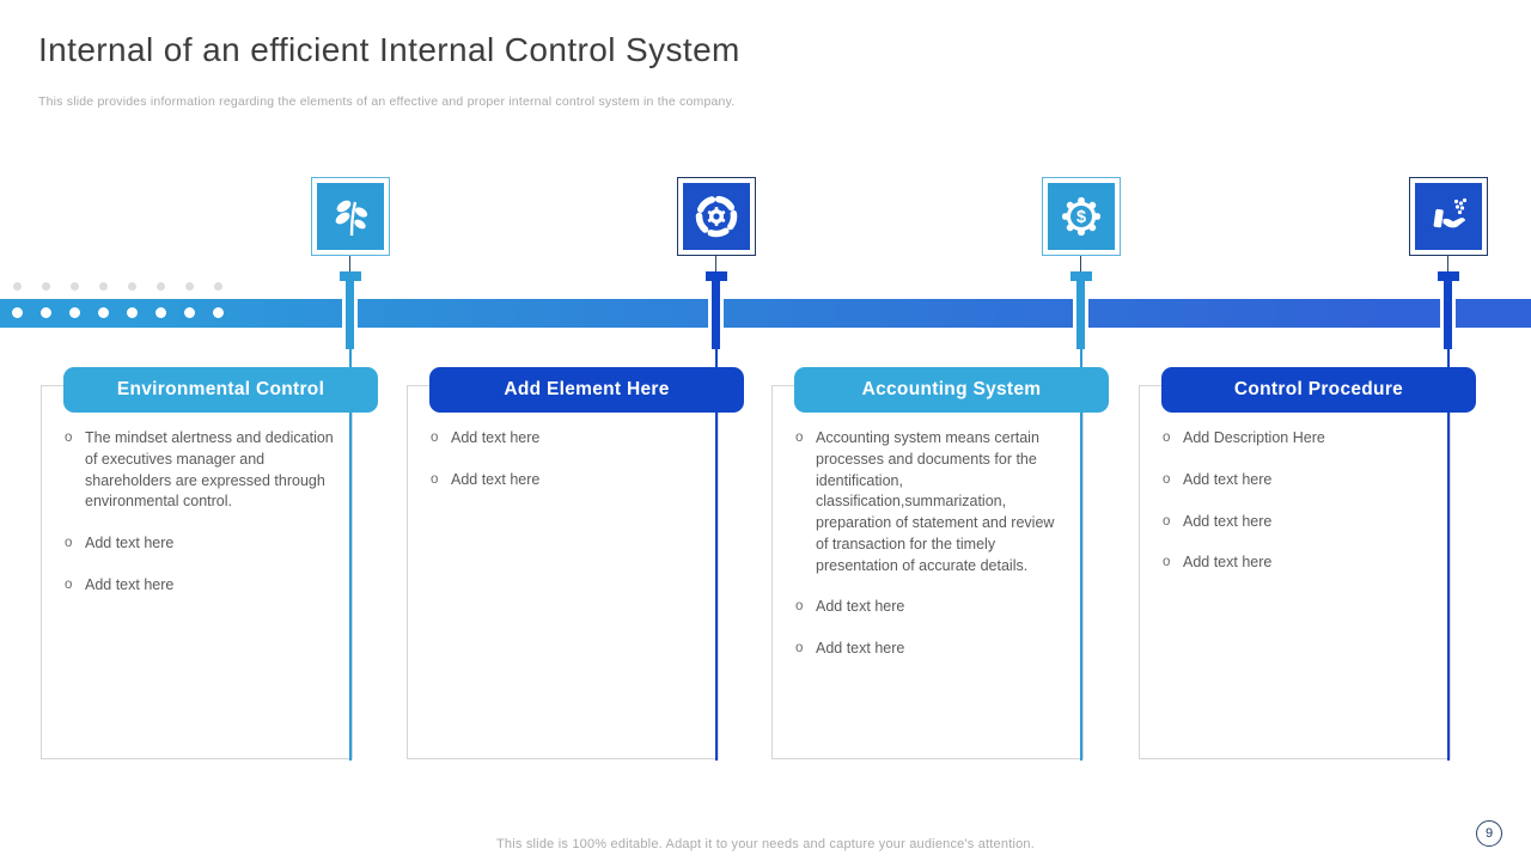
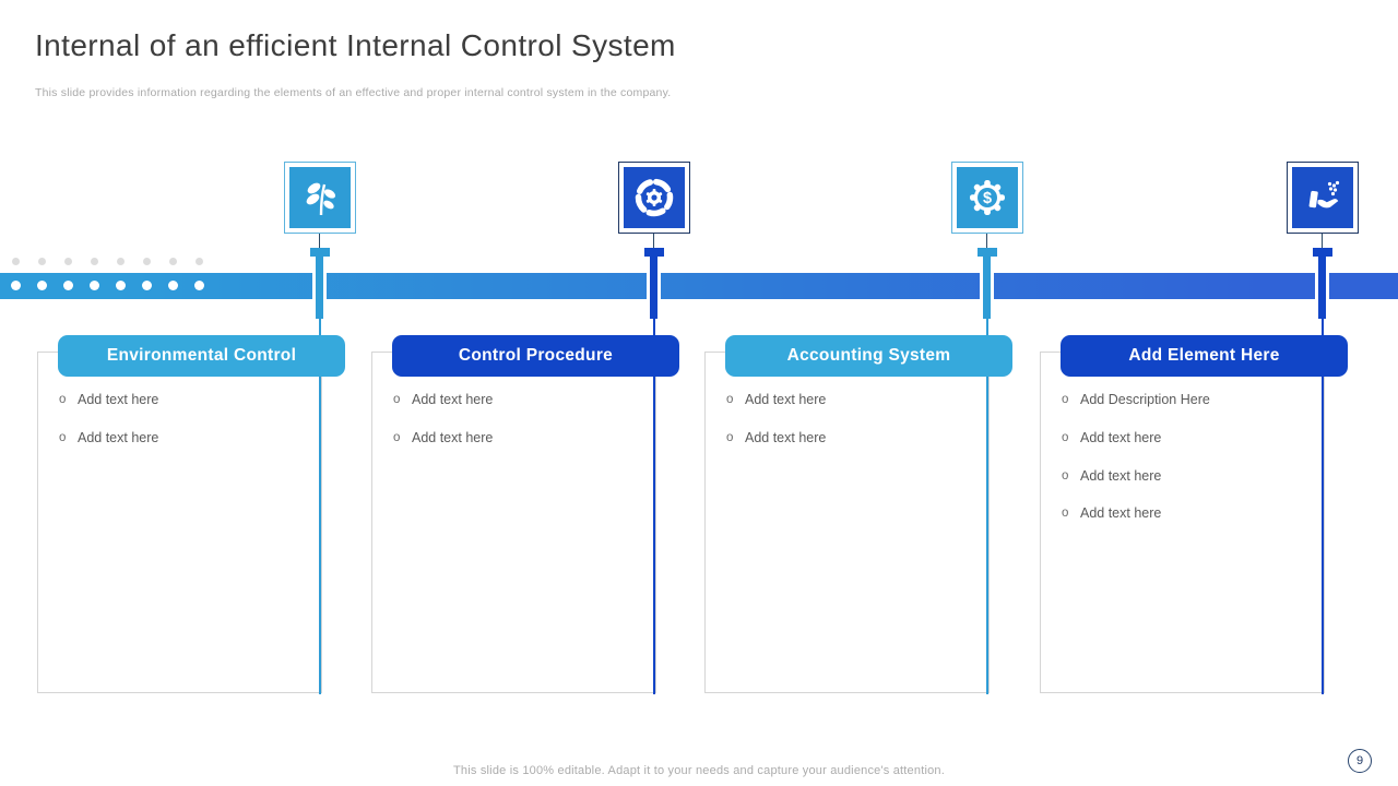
  Internal of an efficient Internal Control System
  This slide provides information regarding the elements of an effective and proper internal control system in the company.
  Environmental Control
- The mindset alertness and dedication of executives manager and shareholders are expressed through environmental control.
  Add text here
  Add text here
- Add Element Here
+ Control Procedure
  Add text here
  Add text here
  $
  Accounting System
- Accounting system means certain processes and documents for the identification, classification,summarization, preparation of statement and review of transaction for the timely presentation of accurate details.
  Add text here
  Add text here
- Control Procedure
+ Add Element Here
  Add Description Here
  Add text here
  Add text here
  Add text here
  This slide is 100% editable. Adapt it to your needs and capture your audience's attention.
  9
